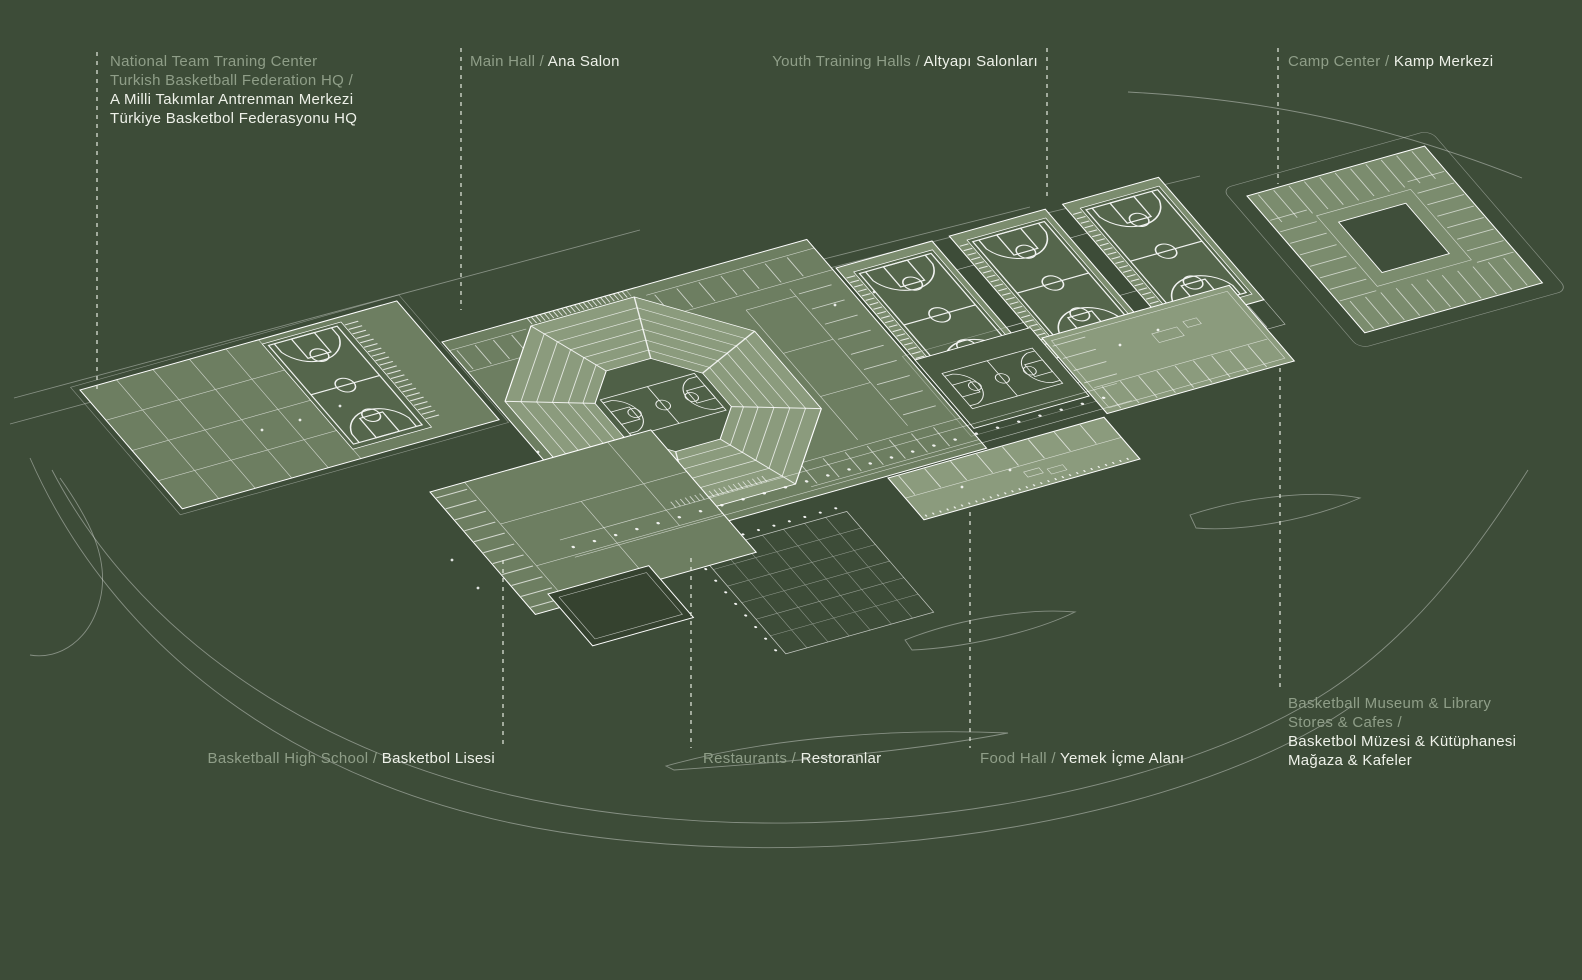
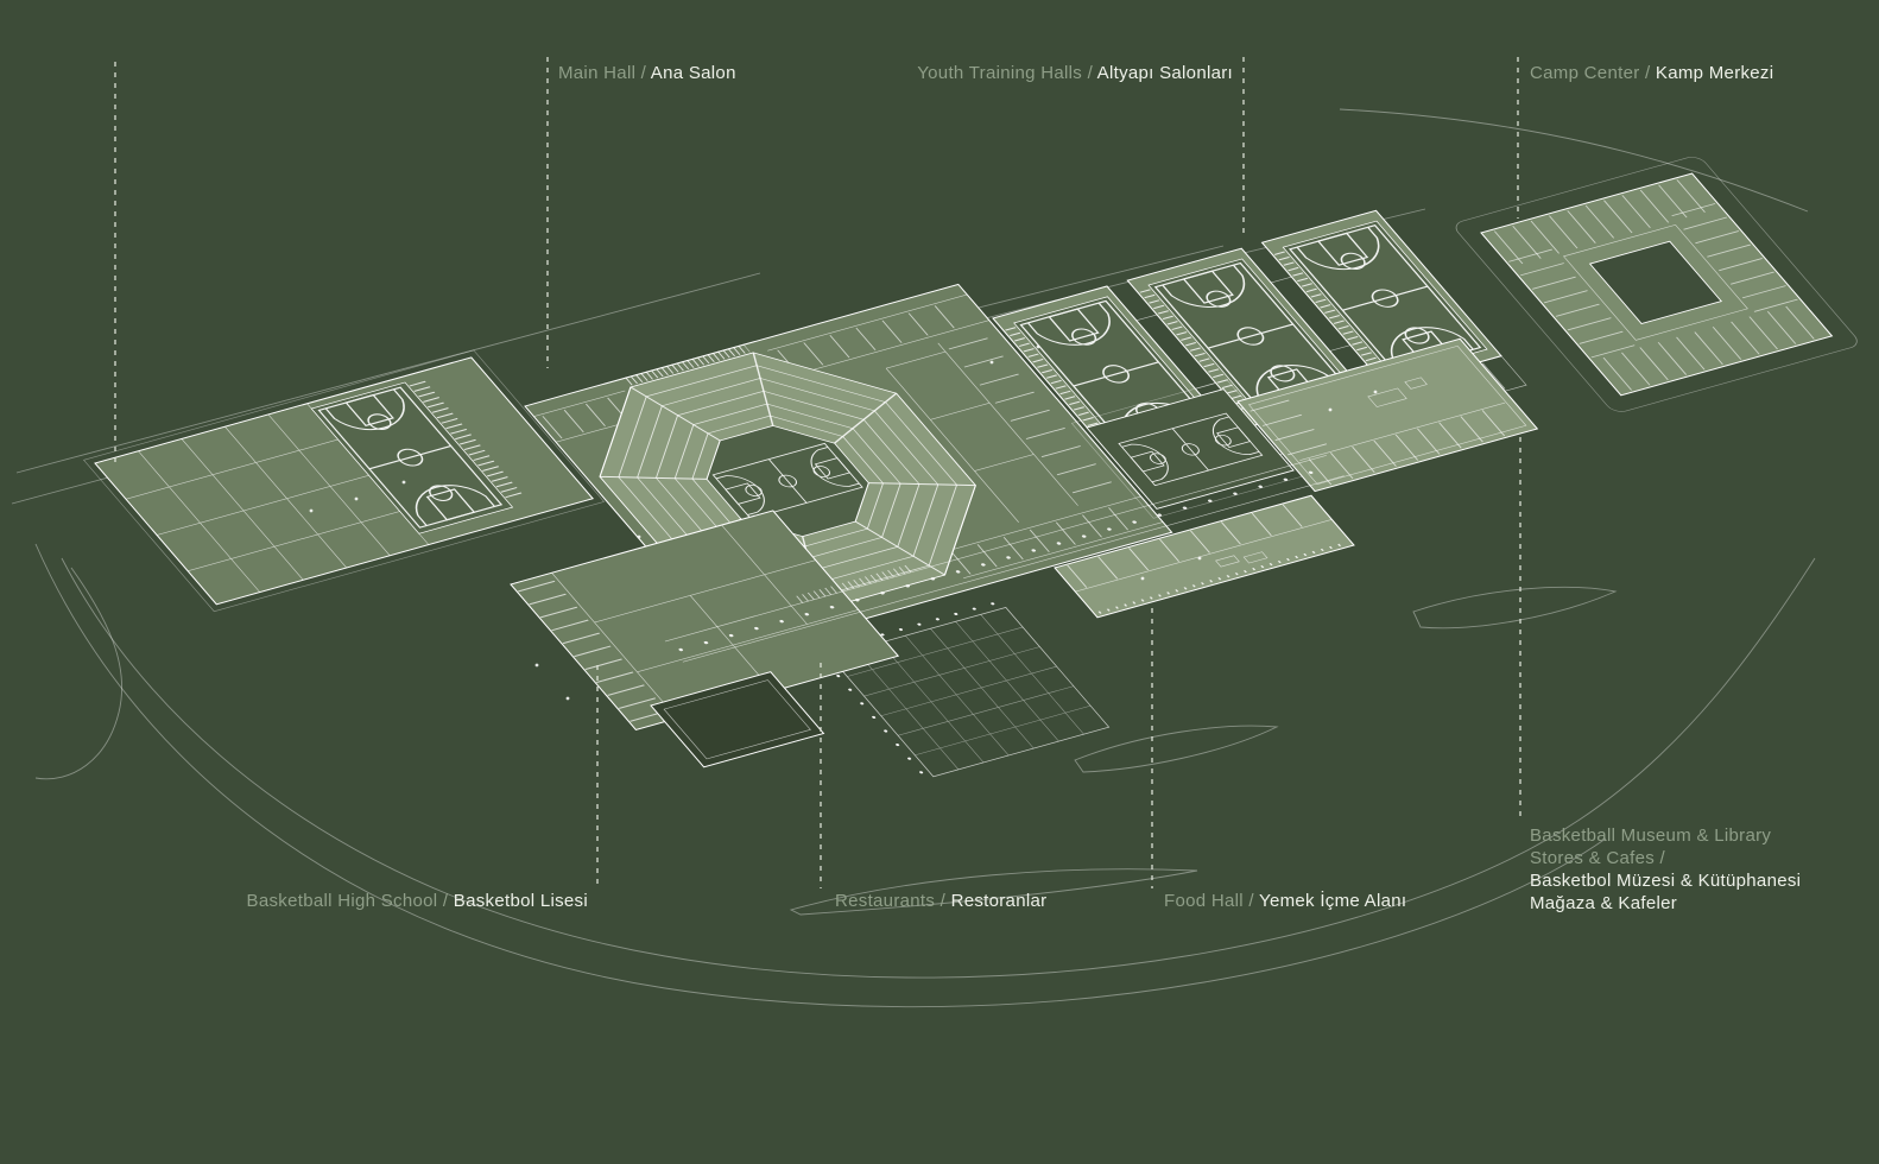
- National Team Traning Center
- Turkish Basketball Federation HQ /
- A Milli Takımlar Antrenman Merkezi
- Türkiye Basketbol Federasyonu HQ
  Main Hall / Ana Salon
  Youth Training Halls / Altyapı Salonları
  Camp Center / Kamp Merkezi
  Basketball High School / Basketbol Lisesi
  Restaurants / Restoranlar
  Food Hall / Yemek İçme Alanı
  Basketball Museum & Library
  Stores & Cafes /
  Basketbol Müzesi & Kütüphanesi
  Mağaza & Kafeler
